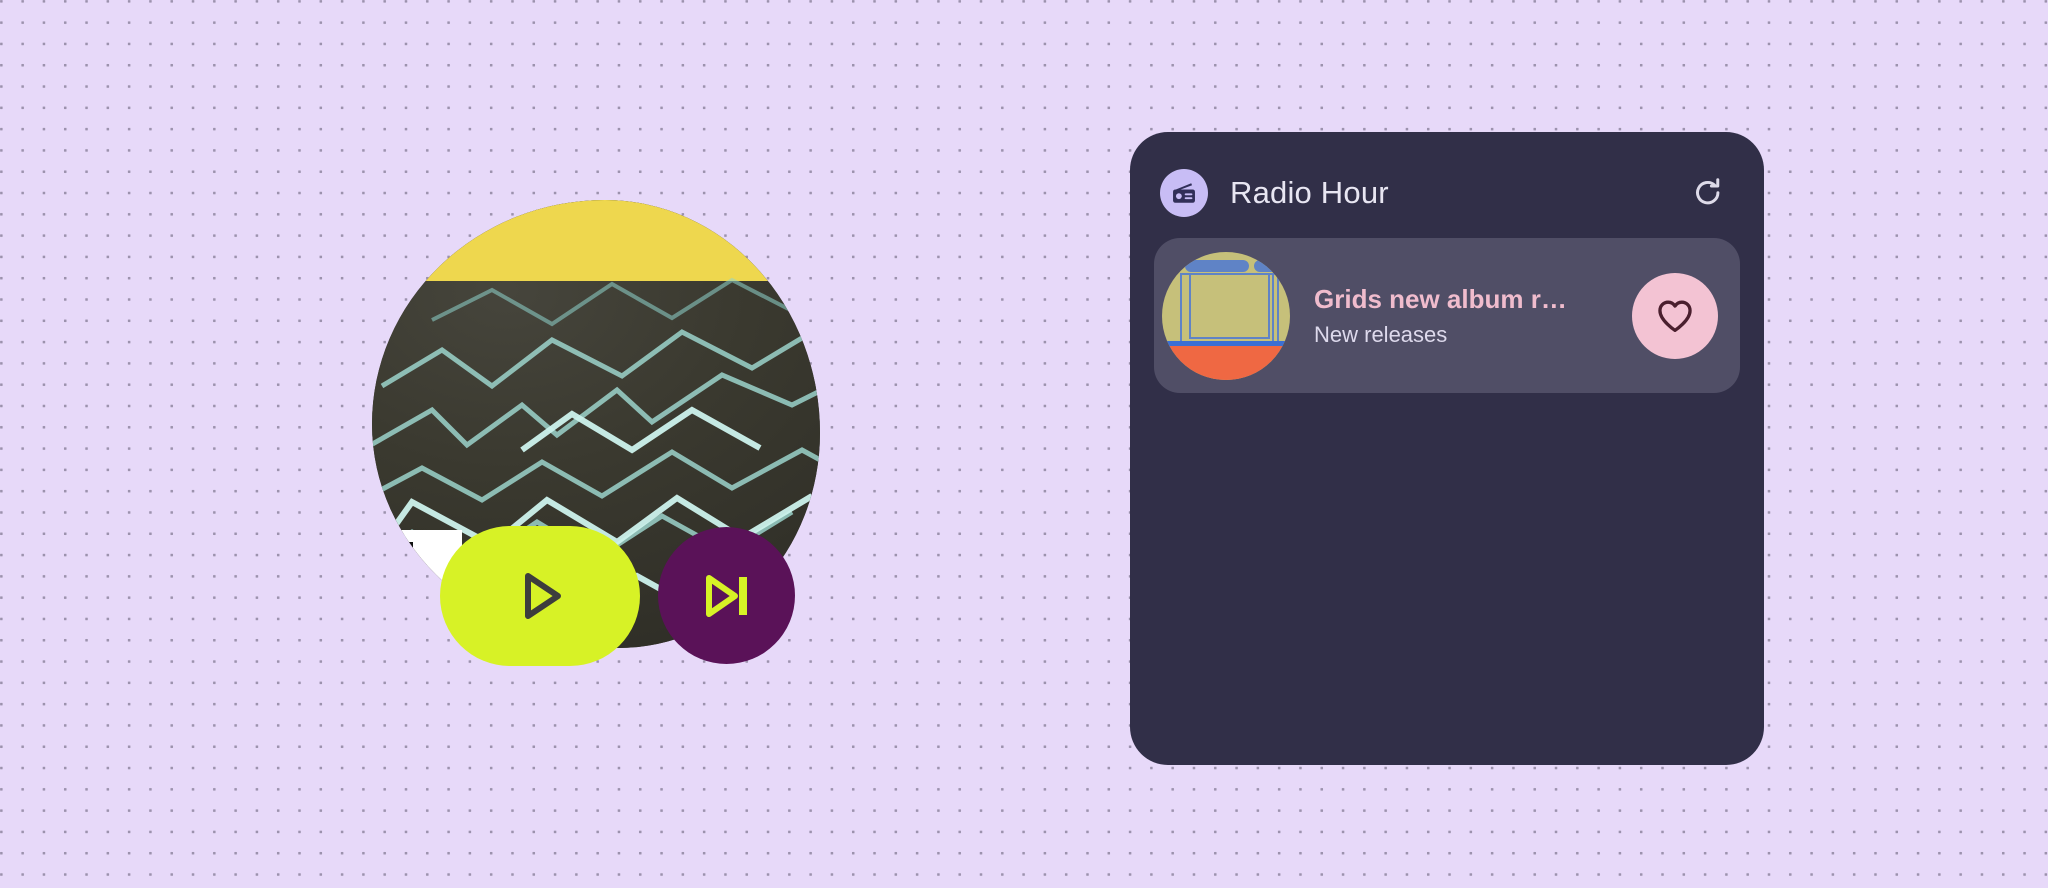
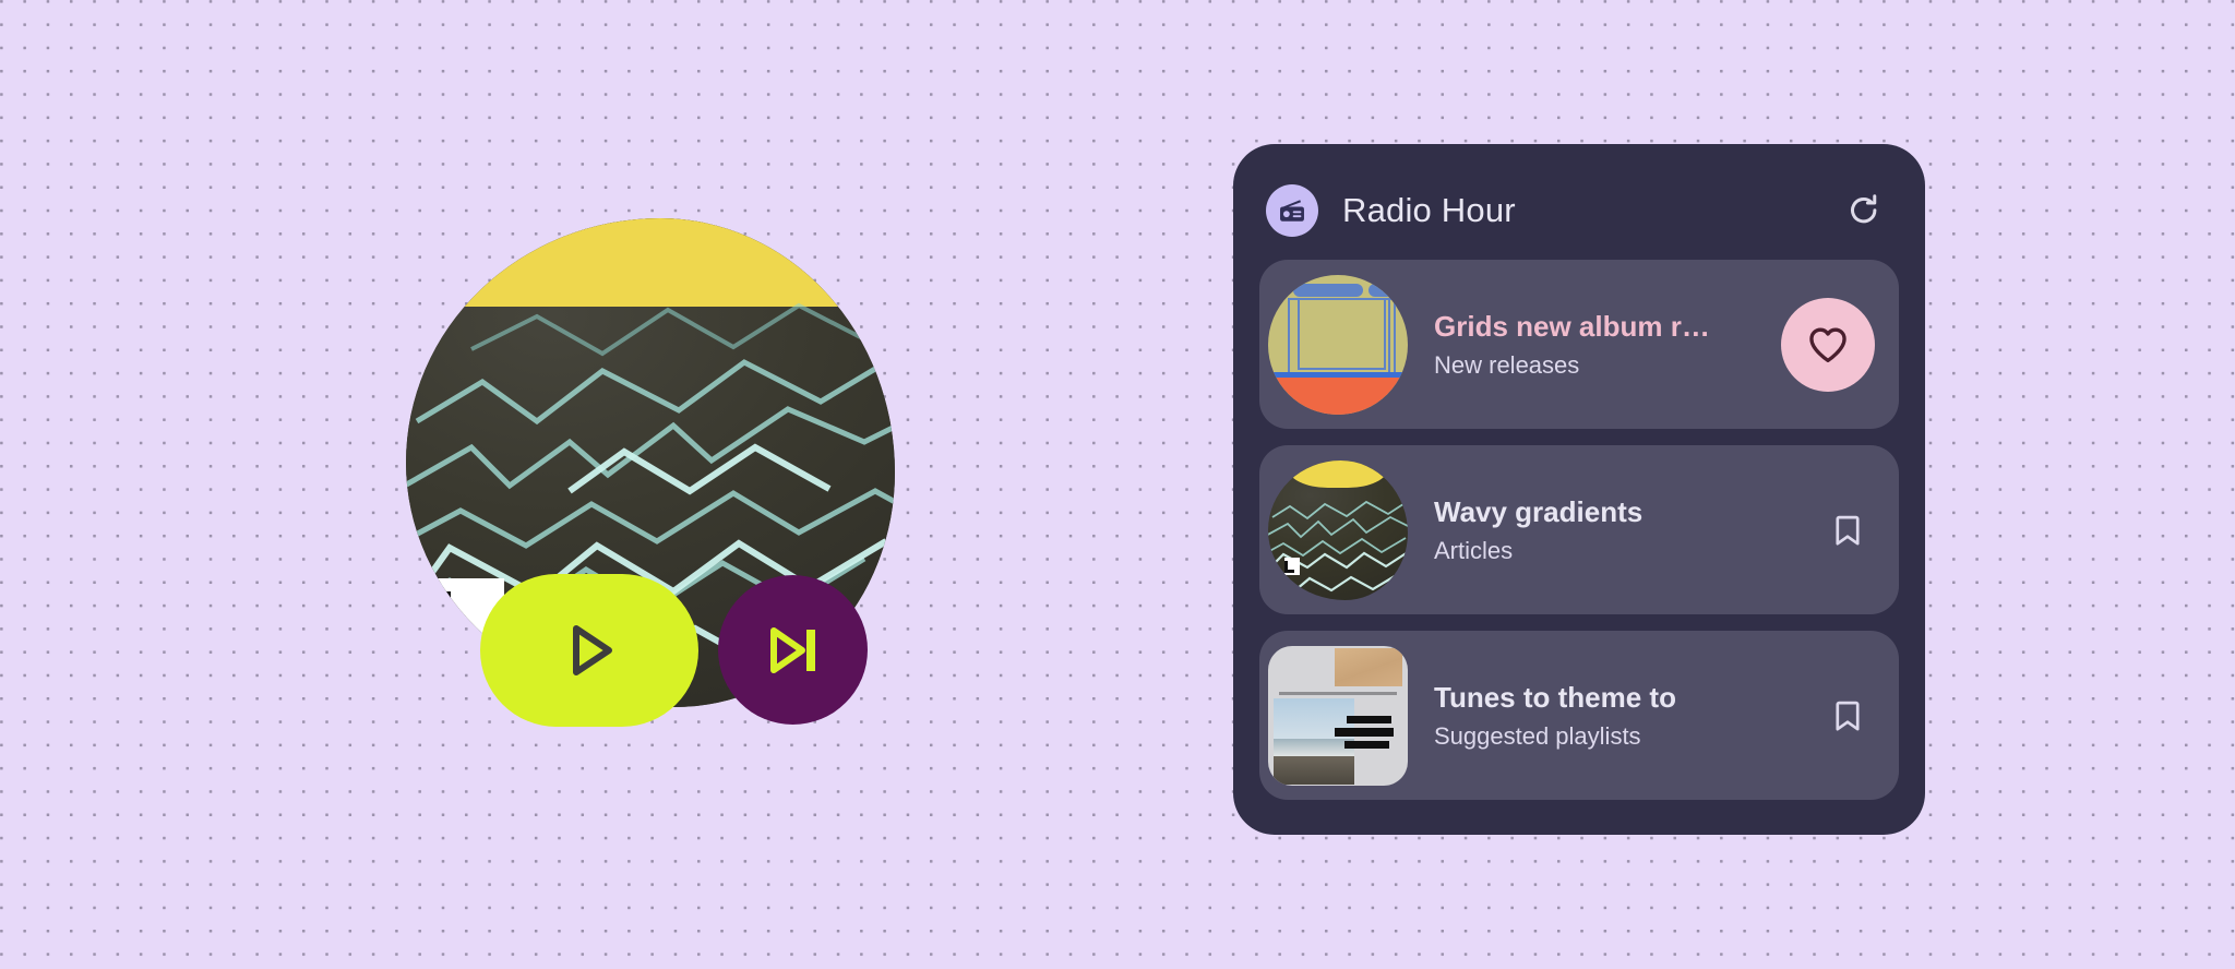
  Radio Hour
  Grids new album r…
  New releases
+ Wavy gradients
+ Articles
+ Tunes to theme to
+ Suggested playlists
